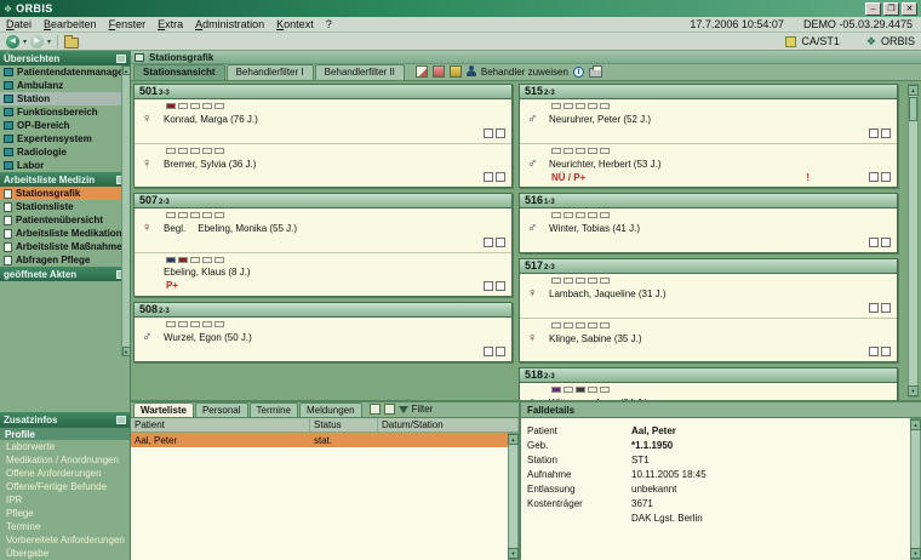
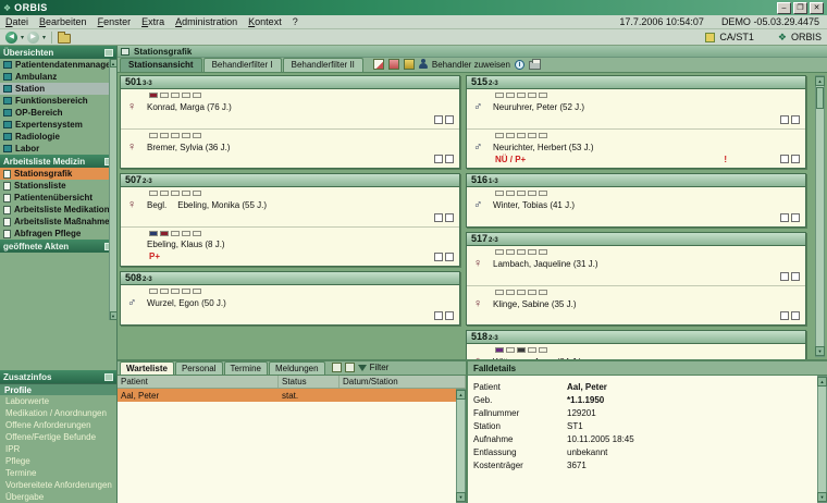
  ❖
  ORBIS
  Datei
  Bearbeiten
  Fenster
  Extra
  Administration
  Kontext
  ?
  17.7.2006 10:54:07
  DEMO -05.03.29.4475
  CA/ST1
  ❖
  ORBIS
  Übersichten
  Patientendatenmanag
  Ambulanz
  Station
  Funktionsbereich
  OP-Bereich
  Expertensystem
  Radiologie
  Labor
  Arbeitsliste Medizin
  Stationsgrafik
  Stationsliste
  Patientenübersicht
  Arbeitsliste Medikation
  Arbeitsliste Maßnahme
  Abfragen Pflege
  geöffnete Akten
  Zusatzinfos
  Profile
  Laborwerte
  Medikation / Anordnungen
  Offene Anforderungen
  Offene/Fertige Befunde
  IPR
  Pflege
  Termine
  Vorbereitete Anforderungen
  Übergabe
  Stationsgrafik
  Stationsansicht
  Behandlerfilter I
  Behandlerfilter II
  Behandler zuweisen
  501
  ♀
  Konrad, Marga (76 J.)
  ♀
  Bremer, Sylvia (36 J.)
  507
  ♀
  Begl.
  Ebeling, Monika (55 J.)
  Ebeling, Klaus (8 J.)
  P+
  508
  ♂
  Wurzel, Egon (50 J.)
  515
  ♂
  Neuruhrer, Peter (52 J.)
  ♂
  Neurichter, Herbert (53 J.)
  NÜ / P+
  !
  516
  ♂
  Winter, Tobias (41 J.)
  517
  ♀
  Lambach, Jaqueline (31 J.)
  ♀
  Klinge, Sabine (35 J.)
  518
  Warteliste
  Personal
  Termine
  Meldungen
  Filter
  Patient
  Status
  Datum/Station
  Aal, Peter
  stat.
  Falldetails
  Patient
  Aal, Peter
  Geb.
  *1.1.1950
+ Fallnummer
+ 129201
  Station
  ST1
  Aufnahme
  10.11.2005 18:45
  Entlassung
  unbekannt
  Kostenträger
  3671
- DAK Lgst. Berlin
